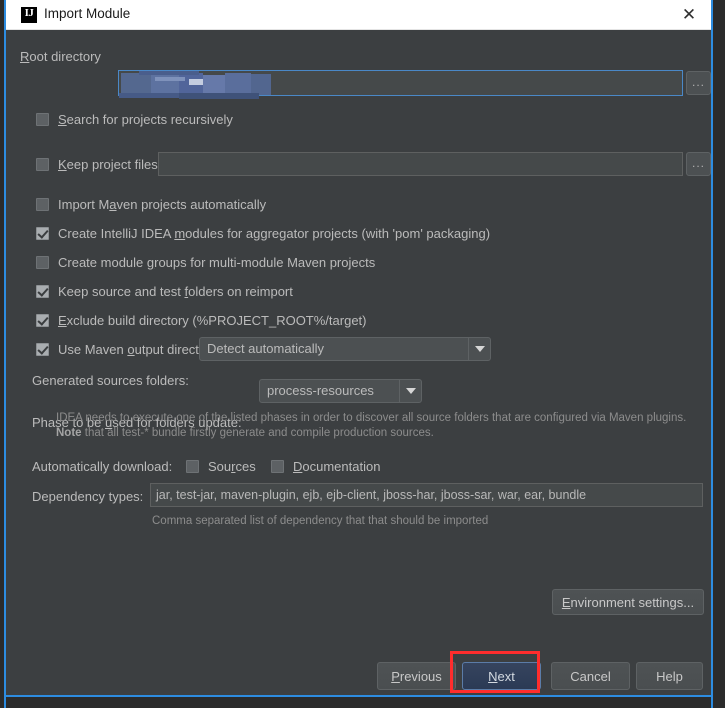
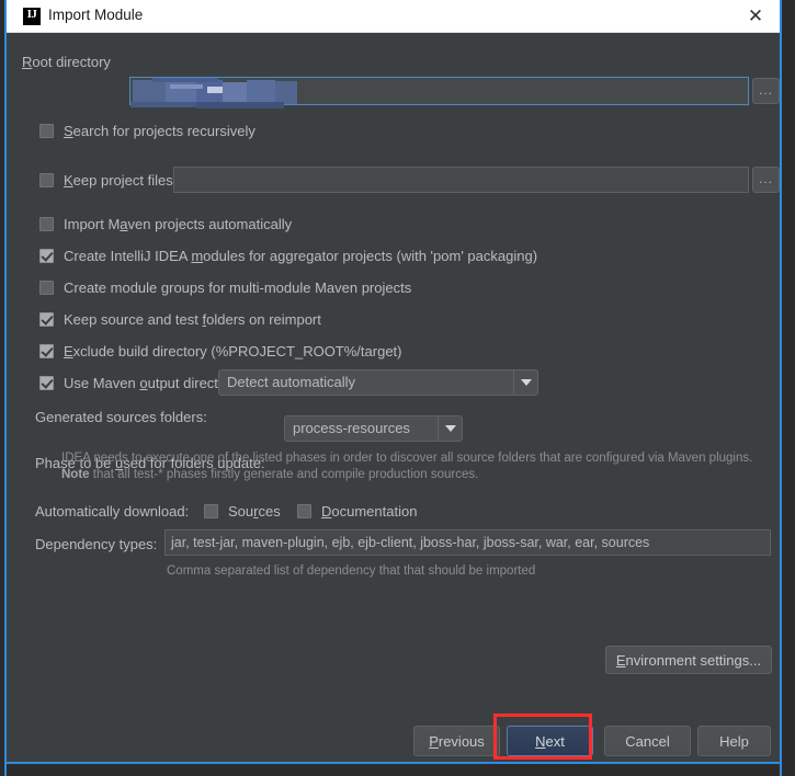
  IJ
  Import Module
  ✕
  Root directory
  ...
  Search for projects recursively
  Keep project files
  ...
  Import Maven projects automatically
  Create IntelliJ IDEA modules for aggregator projects (with 'pom' packaging)
  Create module groups for multi-module Maven projects
  Keep source and test folders on reimport
  Exclude build directory (%PROJECT_ROOT%/target)
  Use Maven output direct
  Generated sources folders:
  Detect automatically
  Phase to be used for folders update:
  process-resources
  IDEA needs to execute one of the listed phases in order to discover all source folders that are configured via Maven plugins.
- Note that all test-* bundle firstly generate and compile production sources.
+ Note that all test-* phases firstly generate and compile production sources.
  Automatically download:
  Sources
  Documentation
  Dependency types:
- jar, test-jar, maven-plugin, ejb, ejb-client, jboss-har, jboss-sar, war, ear, bundle
+ jar, test-jar, maven-plugin, ejb, ejb-client, jboss-har, jboss-sar, war, ear, sources
  Comma separated list of dependency that that should be imported
  E
  nvironment settings...
  P
  revious
  N
  ext
  Cancel
  Help
